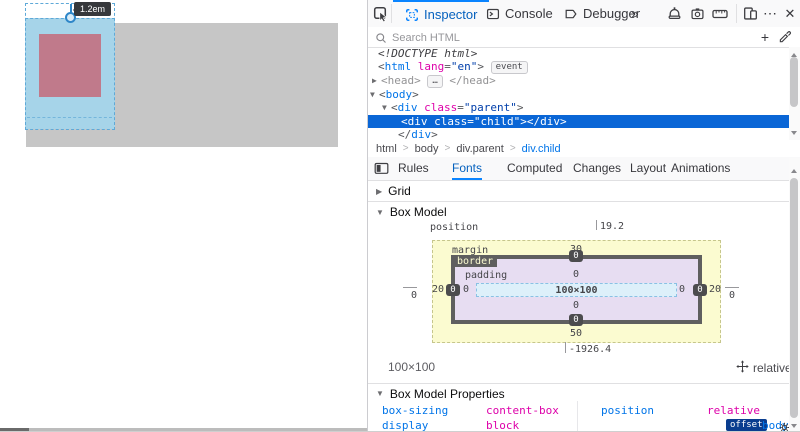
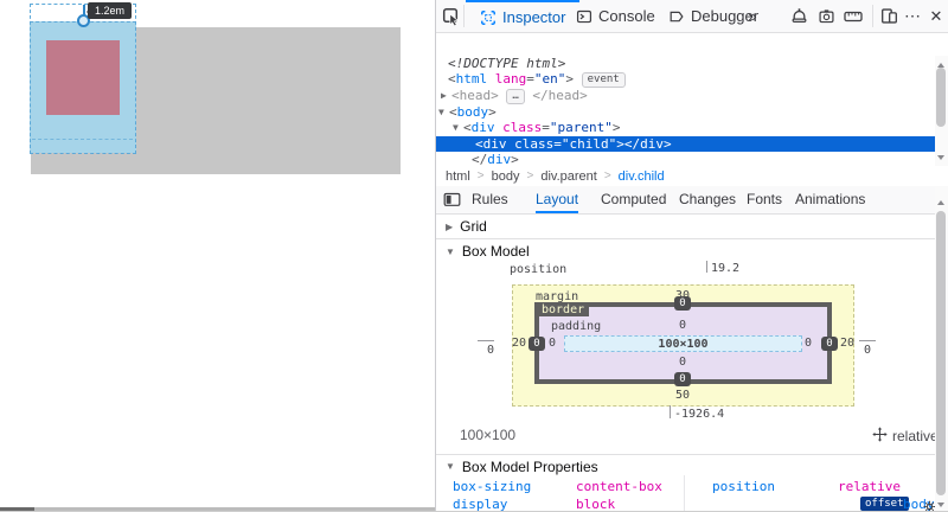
  1.2em
  Inspector
  Console
  Debugger
  »
  ⋯
  ✕
- Search HTML
- +
  <!DOCTYPE html>
  <html lang="en"> event
  ▶ <head> … </head>
  ▼ <body>
  ▼ <div class="parent">
  <div class="child"></div>
  </div>
  html
  >
  body
  >
  div.parent
  >
  div.child
  Rules
- Fonts
+ Layout
  Computed
  Changes
- Layout
+ Fonts
  Animations
  ▶
  Grid
  ▼
  Box Model
  position
  19.2
  100×100
  margin
  border
  padding
  0
  0
  0
  20
  0
  0
  0
  0
  20
  0
  0
  0
  50
  -1926.4
  100×100
  relativ
  ▼
  Box Model Properties
  box-sizing
  content-box
  position
  relative
  display
  block
  offset
  bod
